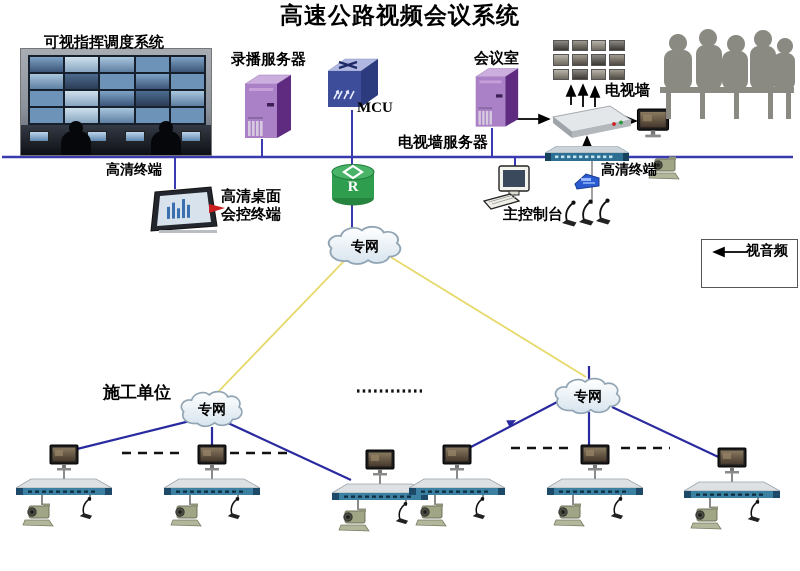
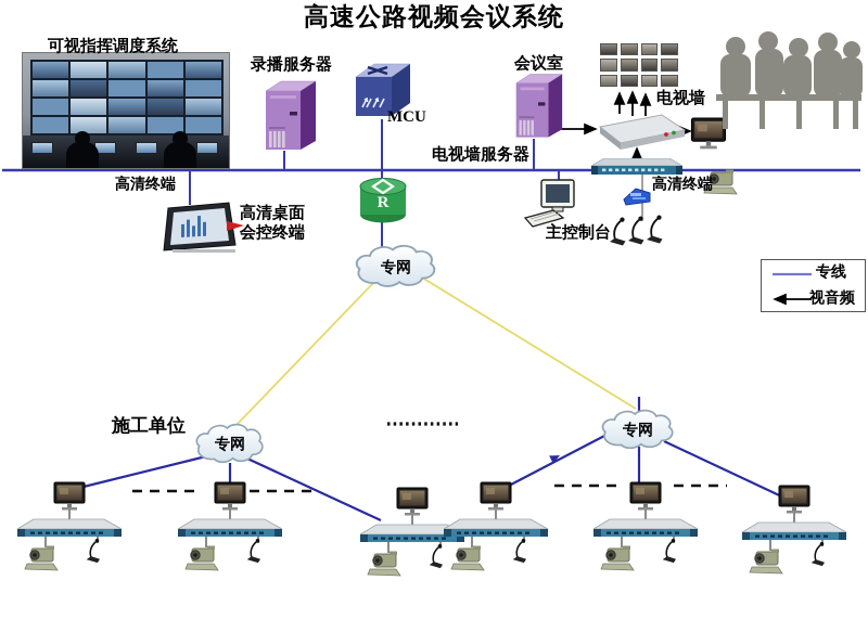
  高速公路视频会议系统
  可视指挥调度系统
  高清终端
  录播服务器
  MCU
  会议室
  电视墙
  电视墙服务器
  R
  专网
  高清桌面
  会控终端
  主控制台
  高清终端
+ 专线
  视音频
  施工单位
  专网
  专网
